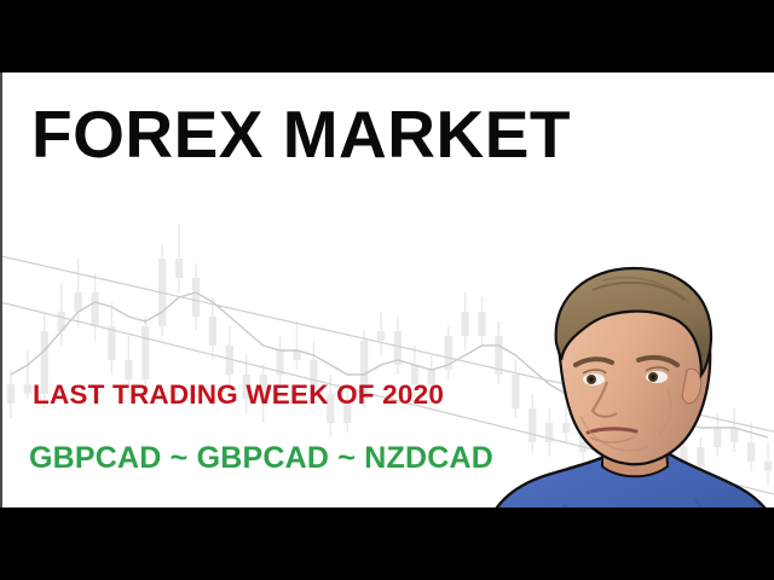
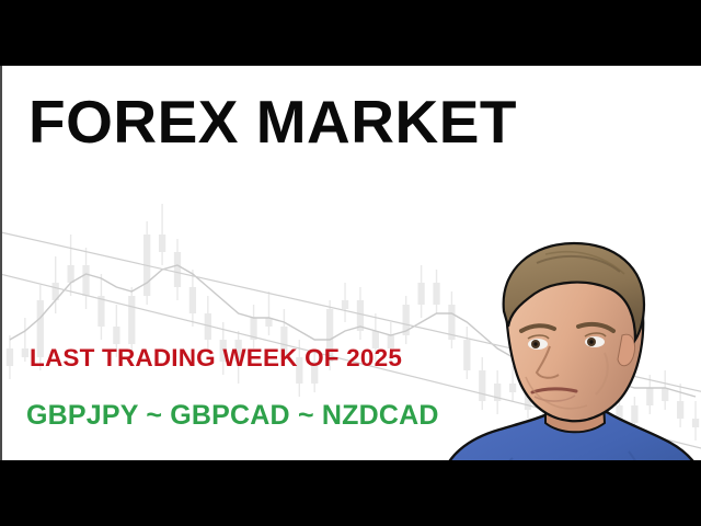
  FOREX MARKET
- LAST TRADING WEEK OF 2020
+ LAST TRADING WEEK OF 2025
- GBPCAD ~ GBPCAD ~ NZDCAD
+ GBPJPY ~ GBPCAD ~ NZDCAD
